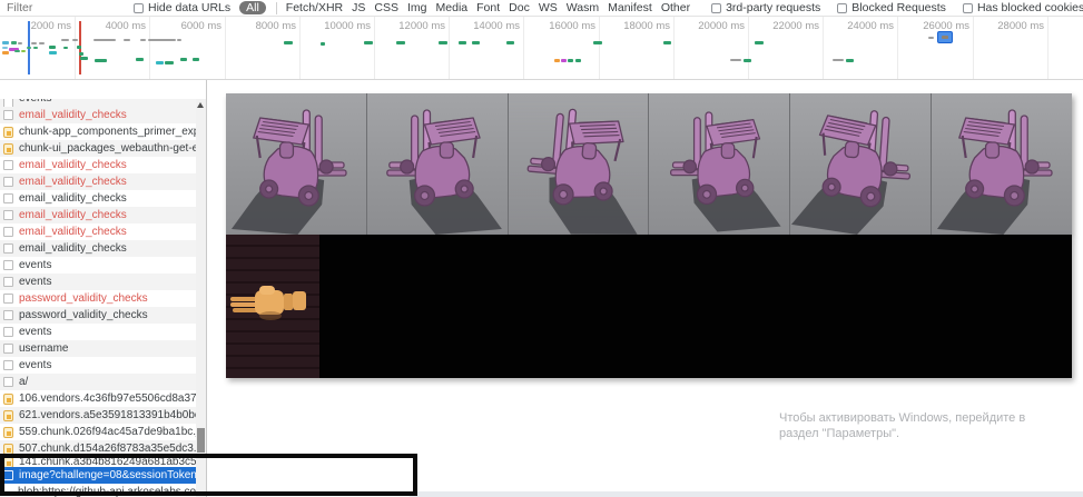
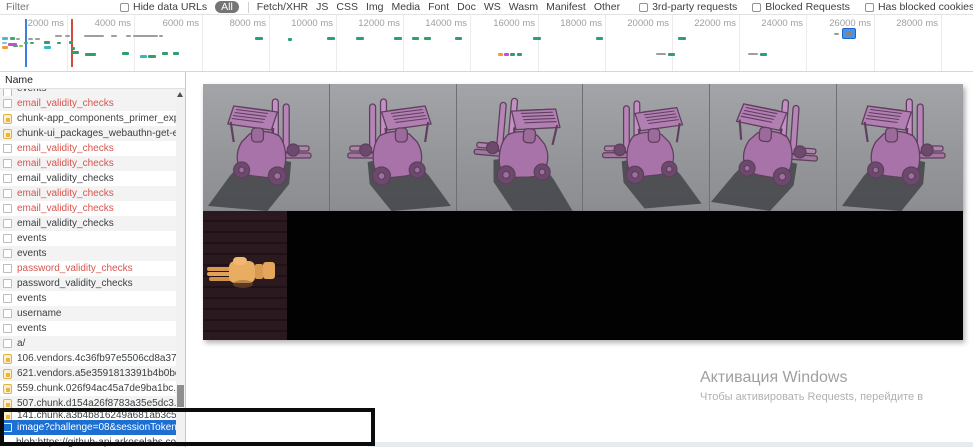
  Filter
  Hide data URLs
  All
  Fetch/XHR
  JS
  CSS
  Img
  Media
  Font
  Doc
  WS
  Wasm
  Manifest
  Other
  3rd-party requests
  Blocked Requests
  Has blocked cookies
  2000 ms
  4000 ms
  6000 ms
  8000 ms
  10000 ms
  12000 ms
  14000 ms
  16000 ms
  18000 ms
  20000 ms
  22000 ms
  24000 ms
  26000 ms
  28000 ms
+ Name
  email_validity_checks
  chunk-app_components_primer_ex
  chunk-ui_packages_webauthn-get-
  email_validity_checks
  email_validity_checks
  email_validity_checks
  email_validity_checks
  email_validity_checks
  email_validity_checks
  events
  events
  password_validity_checks
  password_validity_checks
  events
  username
  events
  a/
  106.vendors.4c36fb97e5506cd8a37
  621.vendors.a5e3591813391b4b0b
  559.chunk.026f94ac45a7de9ba1bc.
  507.chunk.d154a26f8783a35e5dc3
  141.chunk.a3b4b816249a681ab3c5
  image?challenge=08&sessionToken
  blob:https://github-api.arkoselabs.co
+ Активация Windows
- Чтобы активировать Windows, перейдите в
+ Чтобы активировать Requests, перейдите в
- раздел "Параметры".
